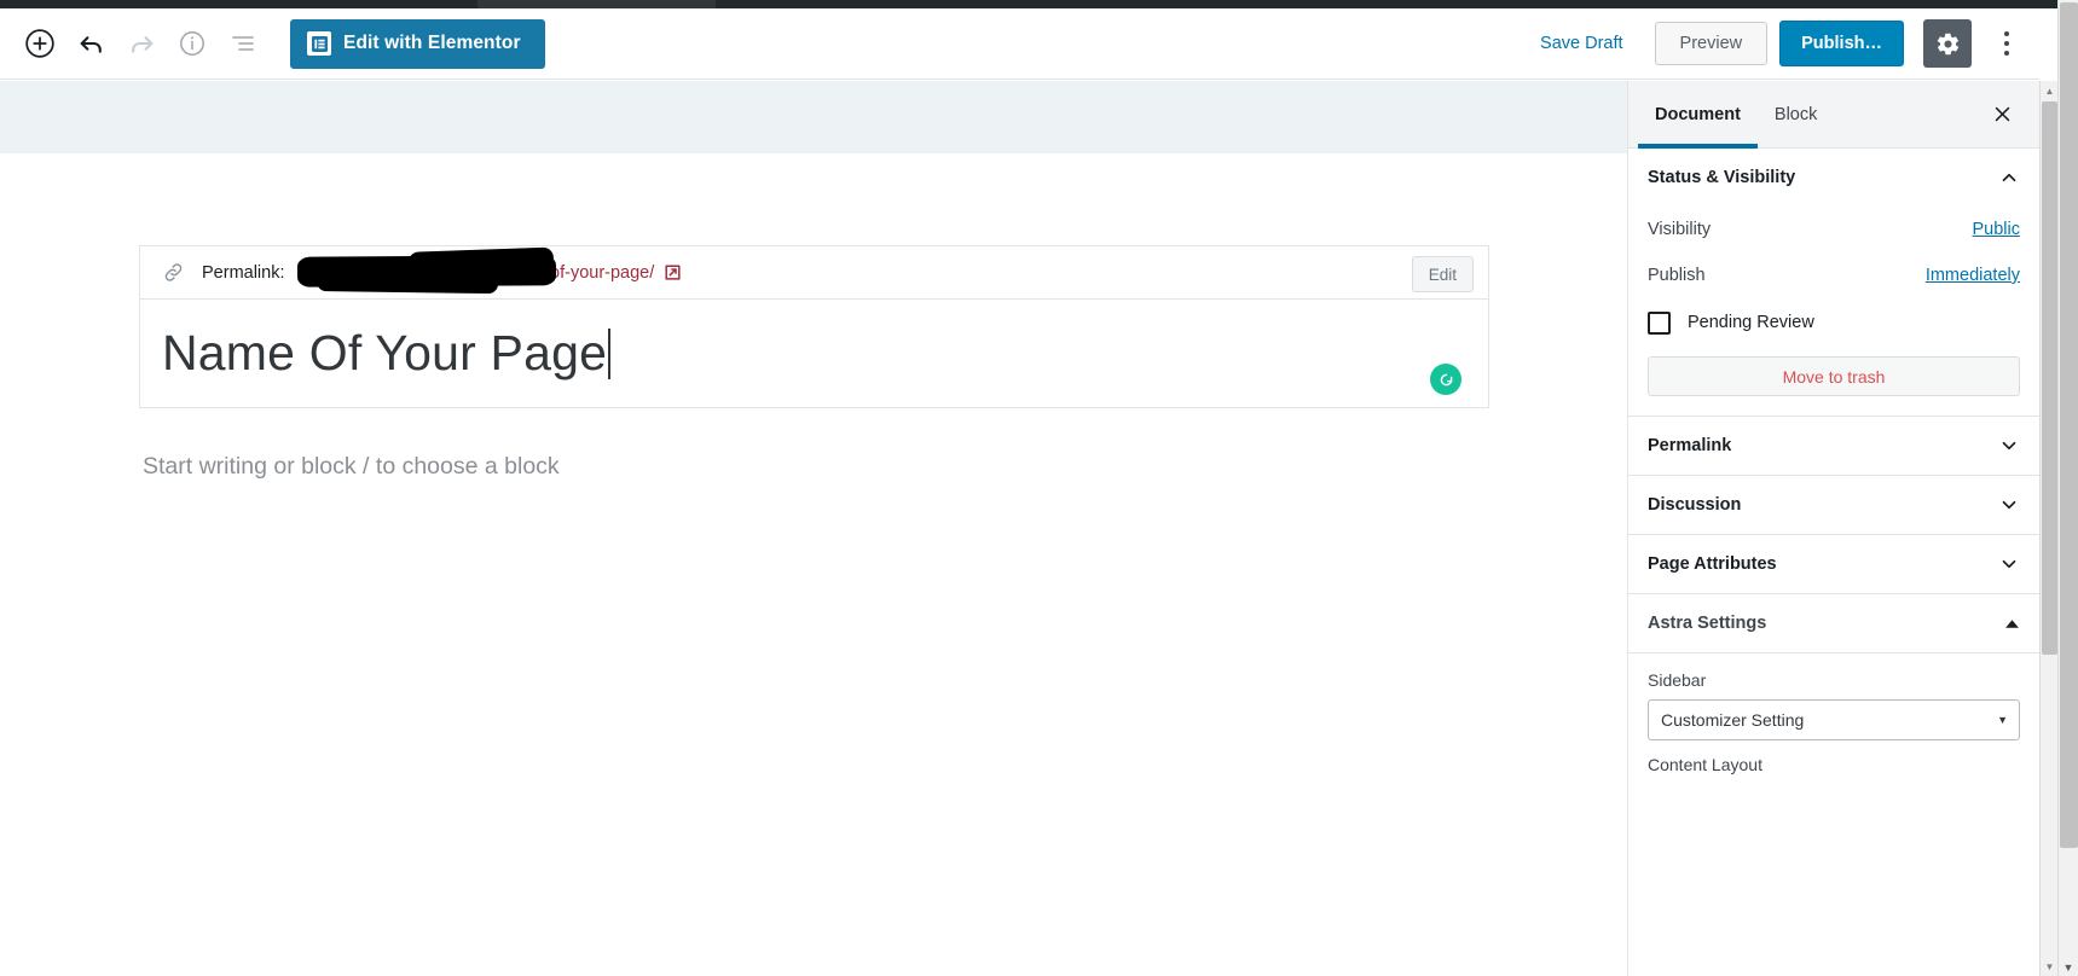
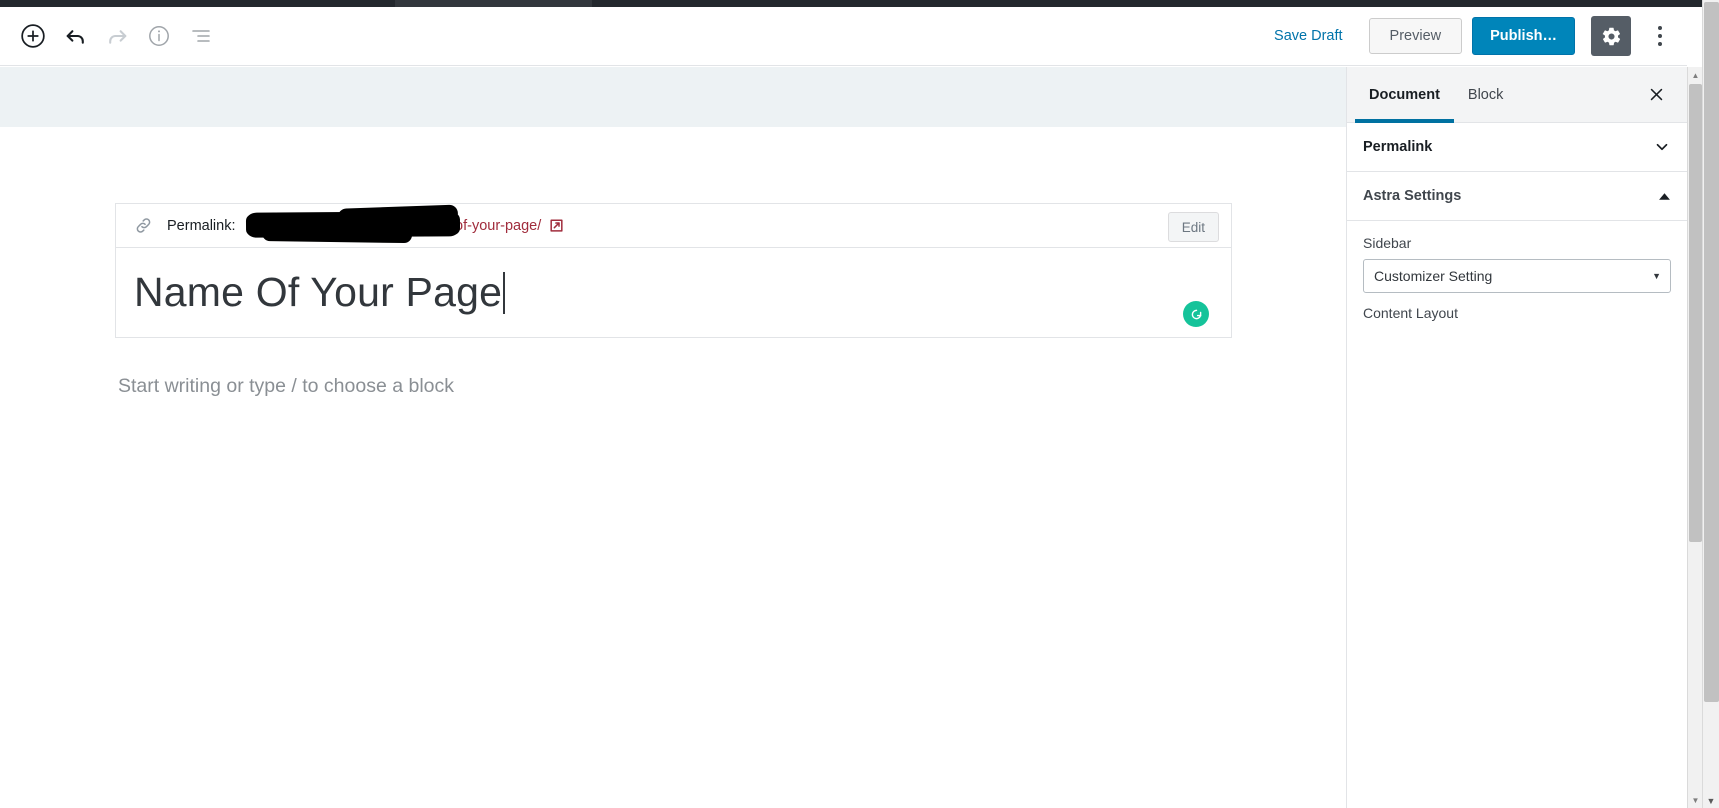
- Edit with Elementor
  Save Draft
  Preview
  Publish…
  Permalink:
  Edit
  Name Of Your Page
- Start writing or block / to choose a block
+ Start writing or type / to choose a block
  Document
  Block
- Status & Visibility
- Visibility
- Public
- Publish
- Immediately
- Pending Review
- Move to trash
  Permalink
- Discussion
- Page Attributes
  Astra Settings
  Sidebar
  Customizer Setting
  ▼
  Content Layout
  ▲
  ▼
  ▼
